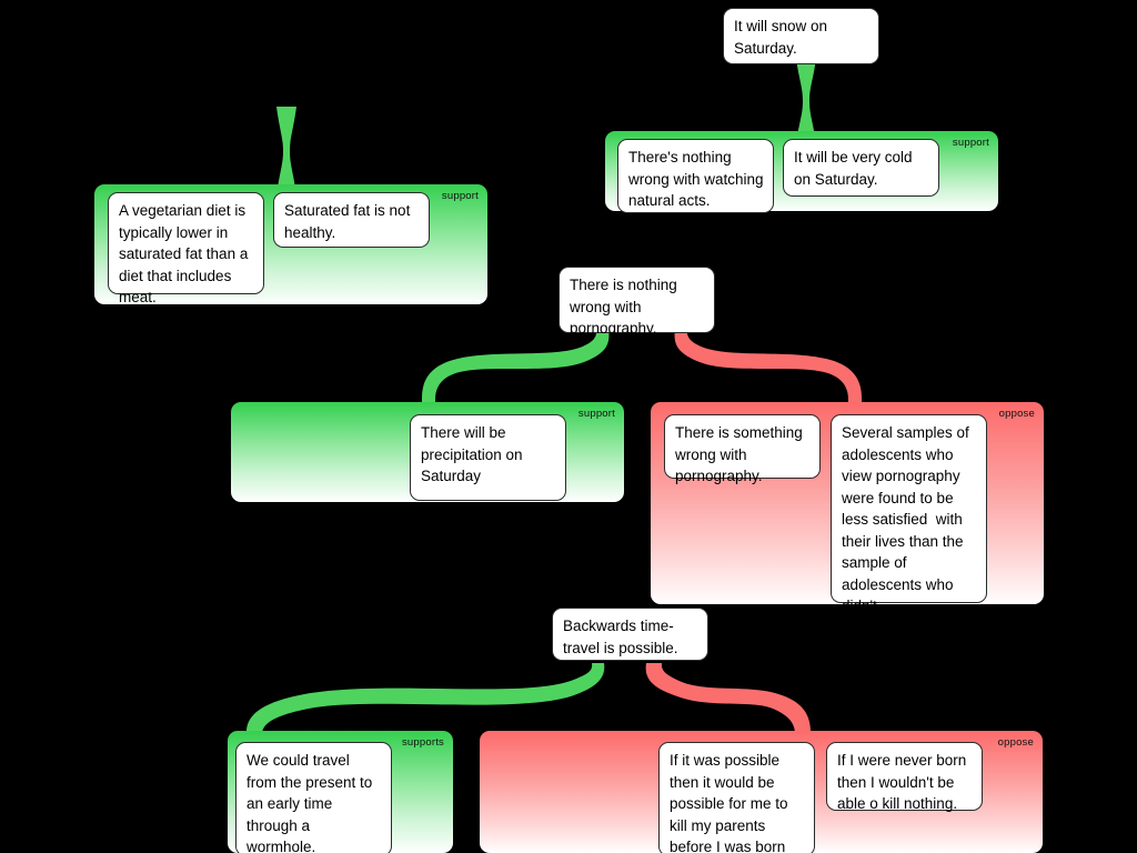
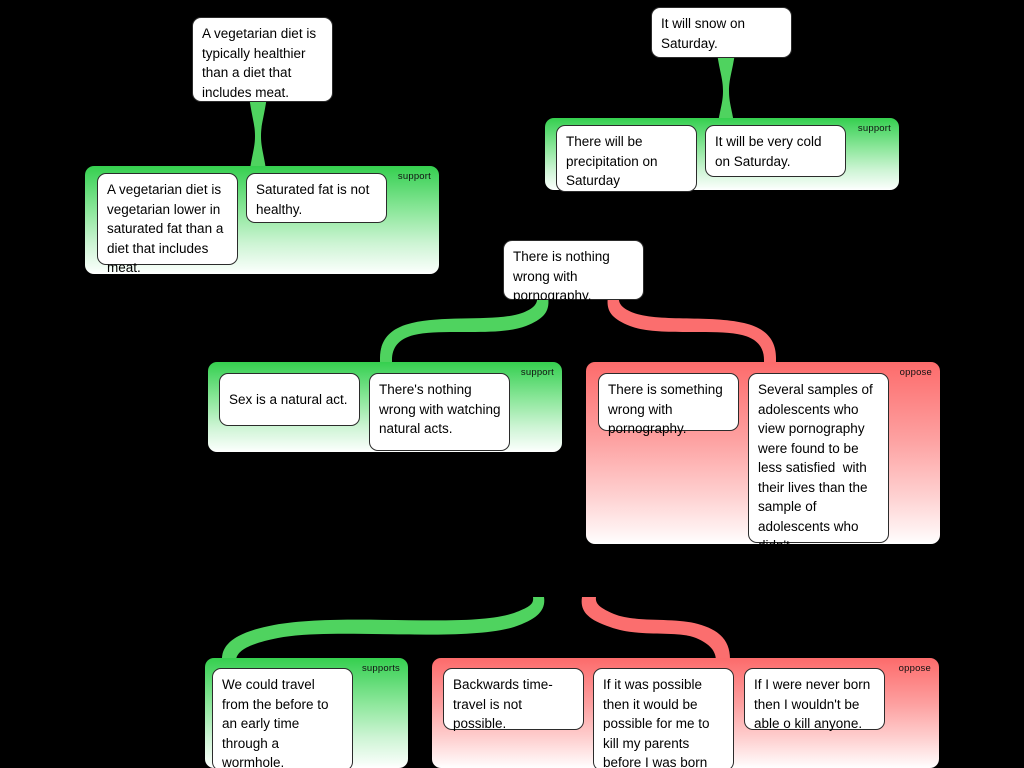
  support
+ A vegetarian diet is typically healthier than a diet that includes meat.
- A vegetarian diet is typically lower in saturated fat than a diet that includes meat.
+ A vegetarian diet is vegetarian lower in saturated fat than a diet that includes meat.
  Saturated fat is not healthy.
  support
  It will snow on Saturday.
- There's nothing wrong with watching natural acts.
+ There will be precipitation on Saturday
  It will be very cold on Saturday.
  support
  oppose
  There is nothing wrong with pornography.
+ Sex is a natural act.
- There will be precipitation on Saturday
+ There's nothing wrong with watching natural acts.
  There is something wrong with pornography.
  Several samples of adolescents who view pornography were found to be less satisfied with their lives than the sample of adolescents who didn't
  supports
  oppose
- Backwards time-travel is possible.
- We could travel from the present to an early time through a wormhole.
+ We could travel from the before to an early time through a wormhole.
+ Backwards time-travel is not possible.
  If it was possible then it would be possible for me to kill my parents before I was born
- If I were never born then I wouldn't be able o kill nothing.
+ If I were never born then I wouldn't be able o kill anyone.
